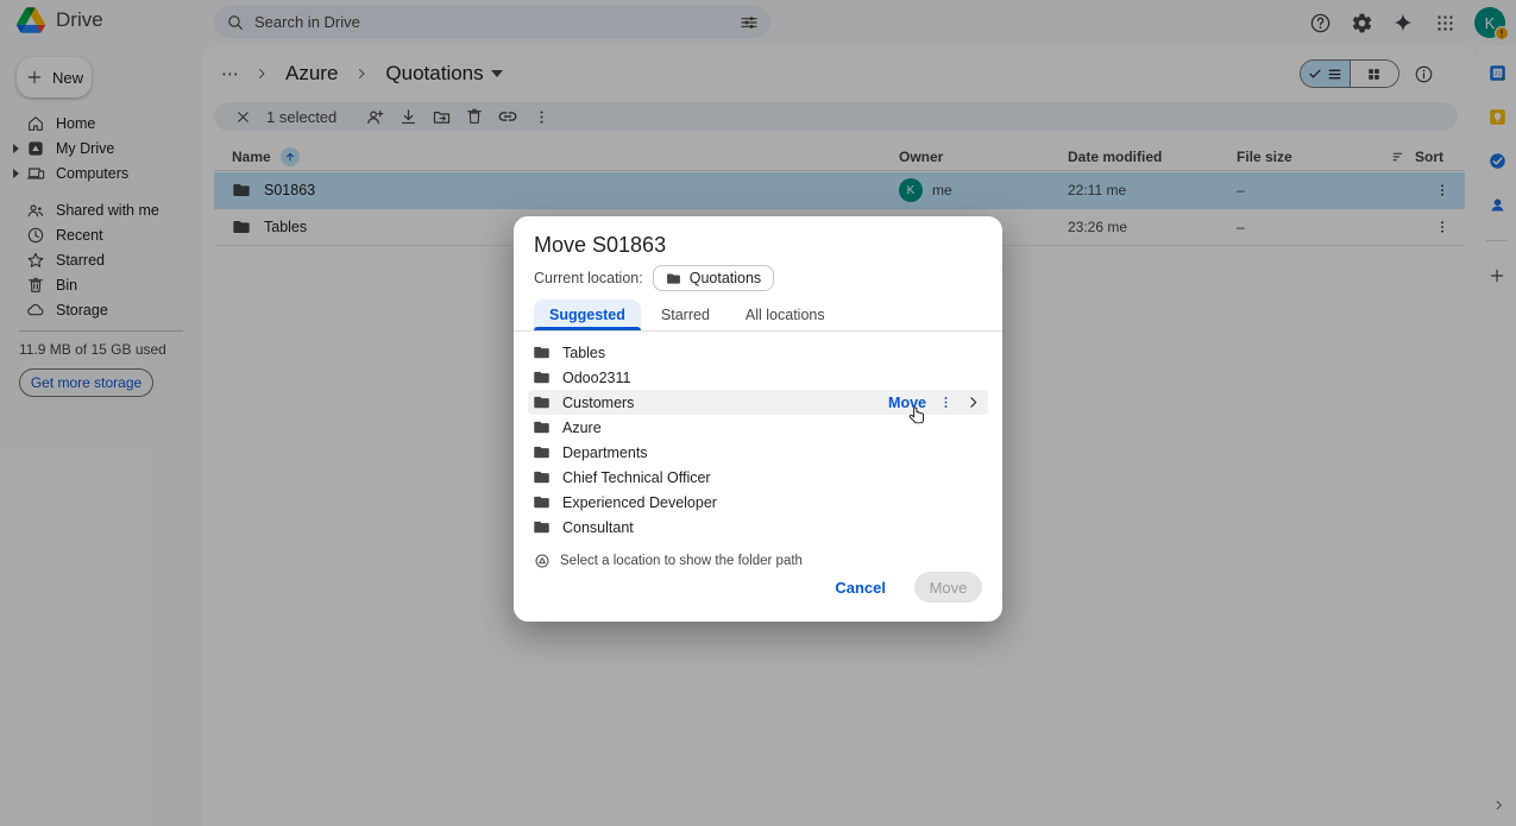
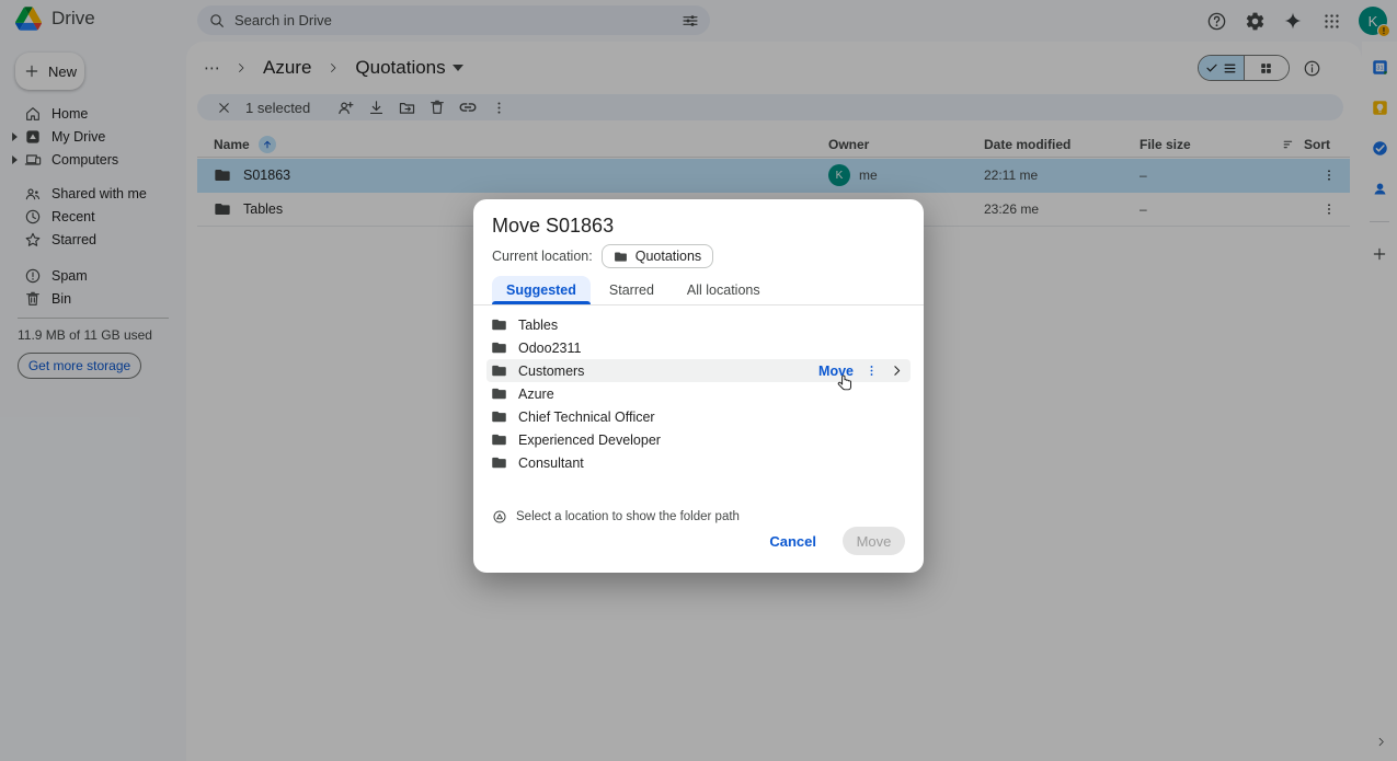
  Drive
  Search in Drive
  K
  !
  New
  Home
  My Drive
  Computers
  Shared with me
  Recent
  Starred
+ Spam
  Bin
- Storage
- 11.9 MB of 15 GB used
+ 11.9 MB of 11 GB used
  Get more storage
  ⋯
  Azure
  Quotations
  1 selected
  Name
  Owner
  Date modified
  File size
  Sort
  S01863
  K
  me
  22:11 me
  –
  Tables
  23:26 me
  –
  Move S01863
  Current location:
  Quotations
  Suggested
  Starred
  All locations
  Tables
  Odoo2311
  Customers
  Move
  Azure
- Departments
  Chief Technical Officer
  Experienced Developer
  Consultant
  Select a location to show the folder path
  Cancel
  Move
